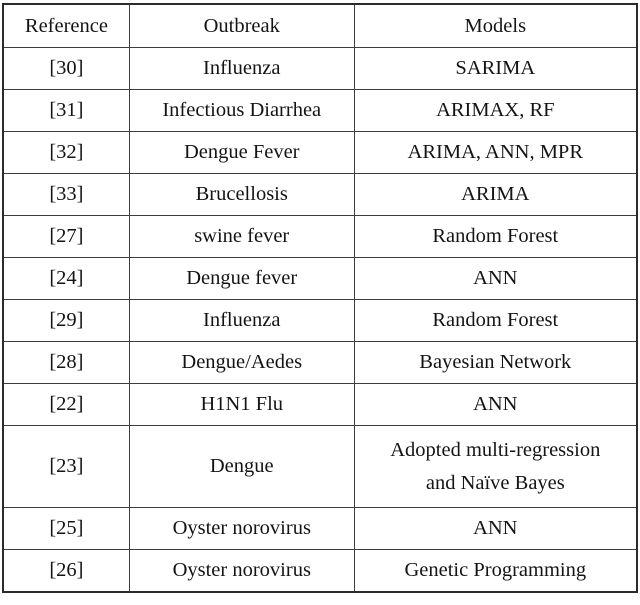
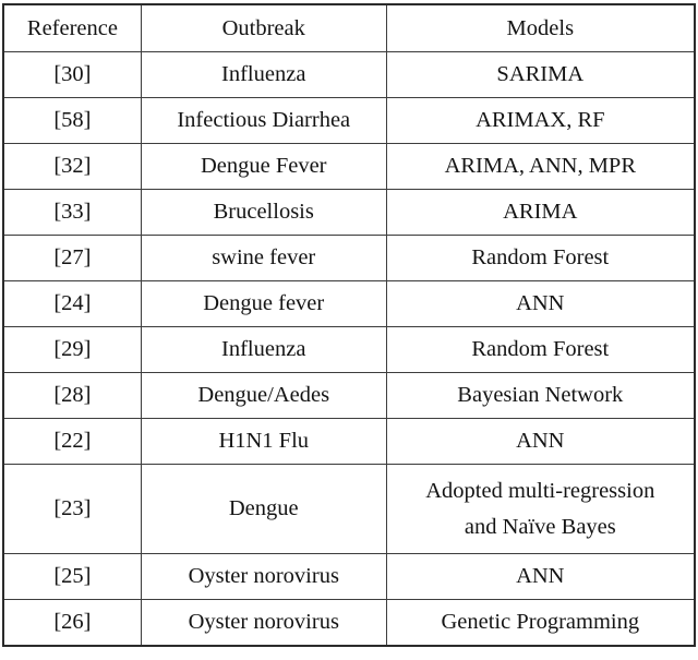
  Reference	Outbreak	Models
  [30]	Influenza	SARIMA
- [31]	Infectious Diarrhea	ARIMAX, RF
+ [58]	Infectious Diarrhea	ARIMAX, RF
  [32]	Dengue Fever	ARIMA, ANN, MPR
  [33]	Brucellosis	ARIMA
  [27]	swine fever	Random Forest
  [24]	Dengue fever	ANN
  [29]	Influenza	Random Forest
  [28]	Dengue/Aedes	Bayesian Network
  [22]	H1N1 Flu	ANN
  [23]	Dengue	Adopted multi-regressionand Naïve Bayes
  [25]	Oyster norovirus	ANN
  [26]	Oyster norovirus	Genetic Programming
